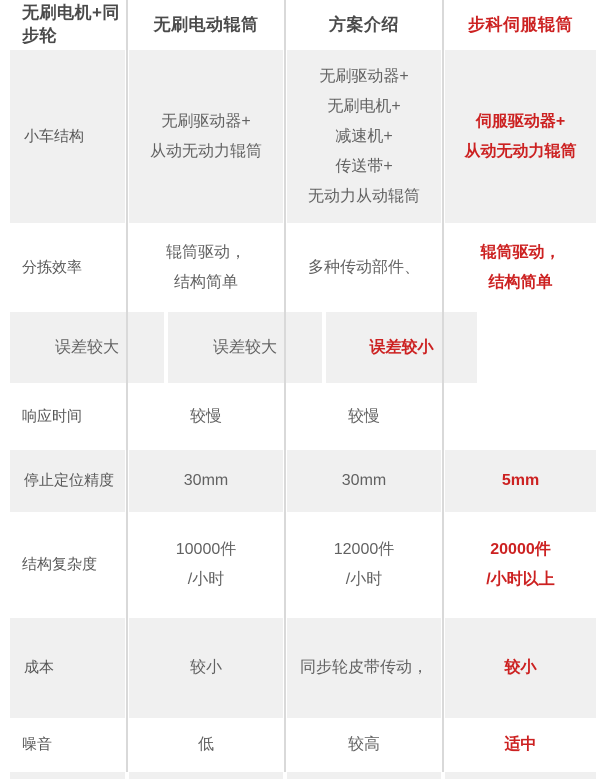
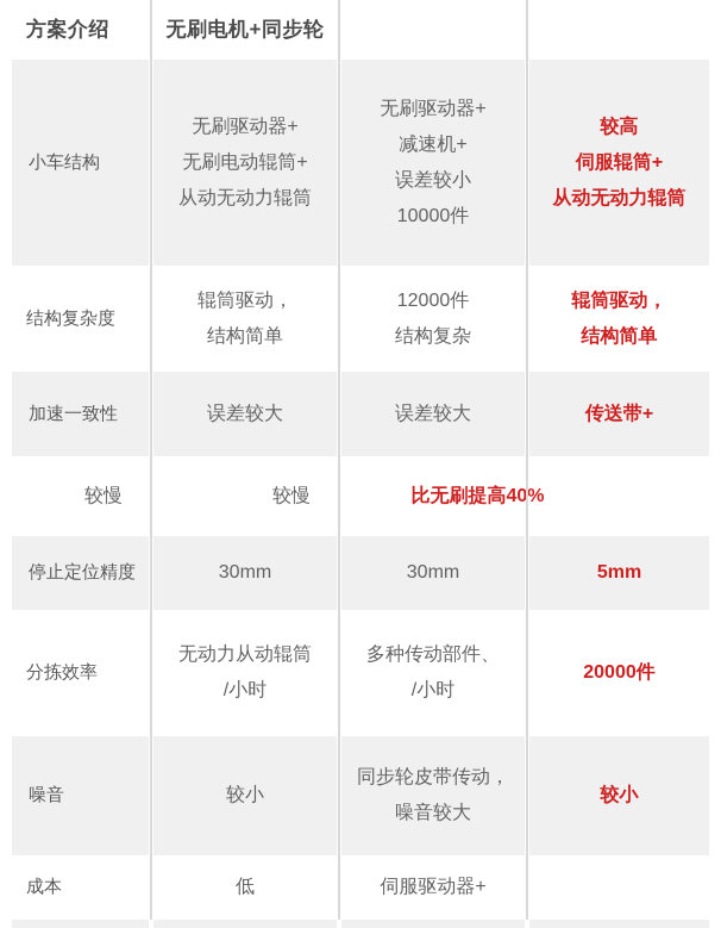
- 无刷电机+同步轮
+ 方案介绍
- 无刷电动辊筒
- 方案介绍
+ 无刷电机+同步轮
- 步科伺服辊筒
  小车结构
  无刷驱动器+
+ 无刷电动辊筒+
  从动无动力辊筒
  无刷驱动器+
- 无刷电机+
  减速机+
- 传送带+
+ 误差较小
- 无动力从动辊筒
+ 10000件
- 伺服驱动器+
+ 较高
+ 伺服辊筒+
  从动无动力辊筒
- 分拣效率
+ 结构复杂度
  辊筒驱动，
  结构简单
- 多种传动部件、
+ 12000件
+ 结构复杂
  辊筒驱动，
  结构简单
+ 加速一致性
  误差较大
  误差较大
- 误差较小
+ 传送带+
- 响应时间
  较慢
  较慢
+ 比无刷提高40%
  停止定位精度
  30mm
  30mm
  5mm
- 结构复杂度
+ 分拣效率
- 10000件
+ 无动力从动辊筒
  /小时
- 12000件
+ 多种传动部件、
  /小时
  20000件
- /小时以上
- 成本
+ 噪音
  较小
  同步轮皮带传动，
+ 噪音较大
  较小
- 噪音
+ 成本
  低
- 较高
+ 伺服驱动器+
- 适中
